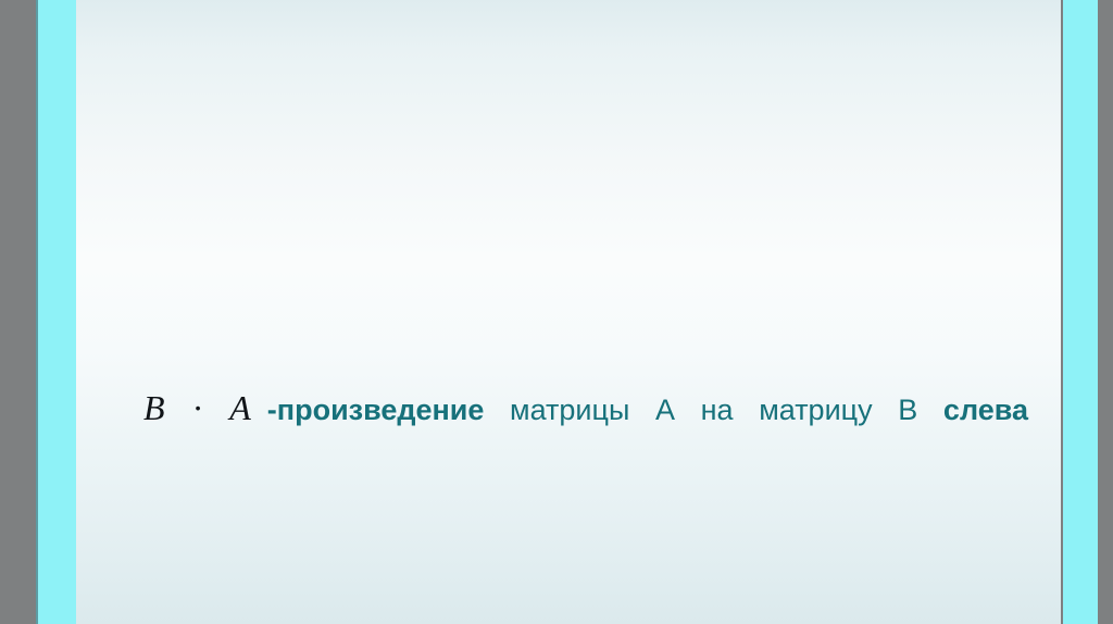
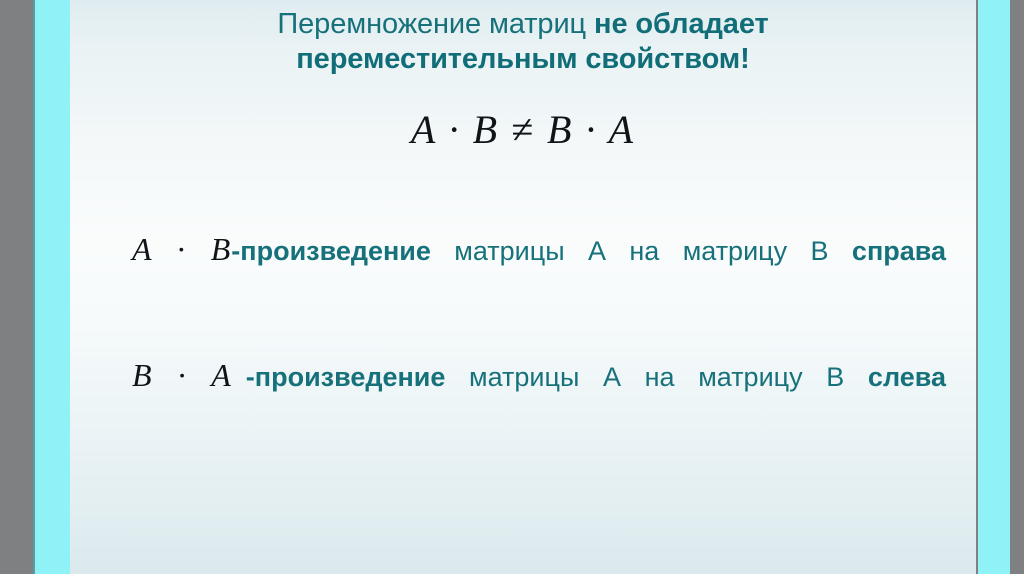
+ Перемножение матриц не обладает
+ переместительным свойством!
+ A · B ≠ B · A
+ A · B-произведение матрицы А на матрицу В справа
  B · A -произведение матрицы А на матрицу В слева
